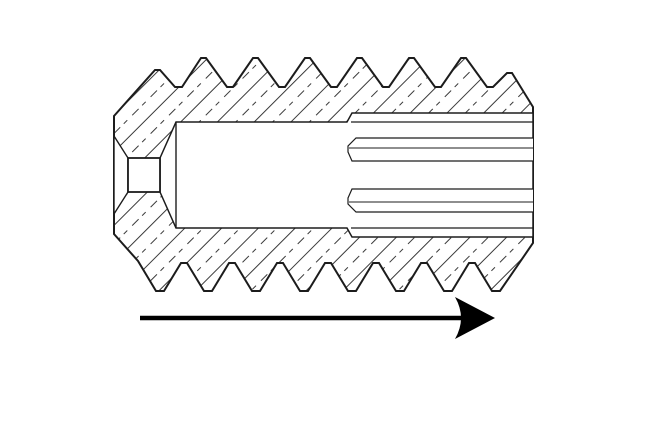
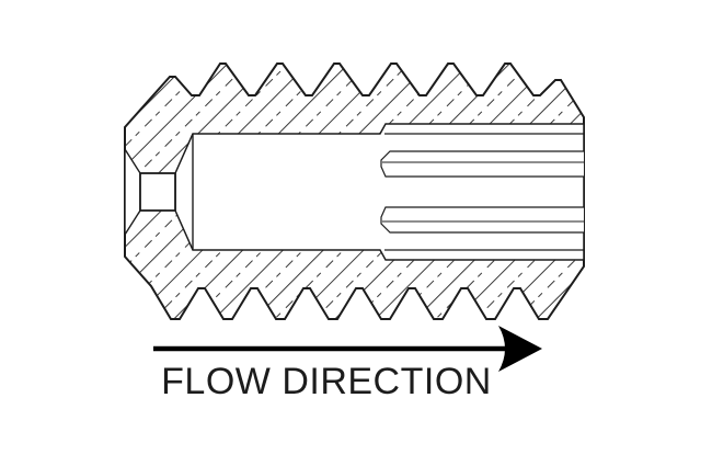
+ FLOW DIRECTION
